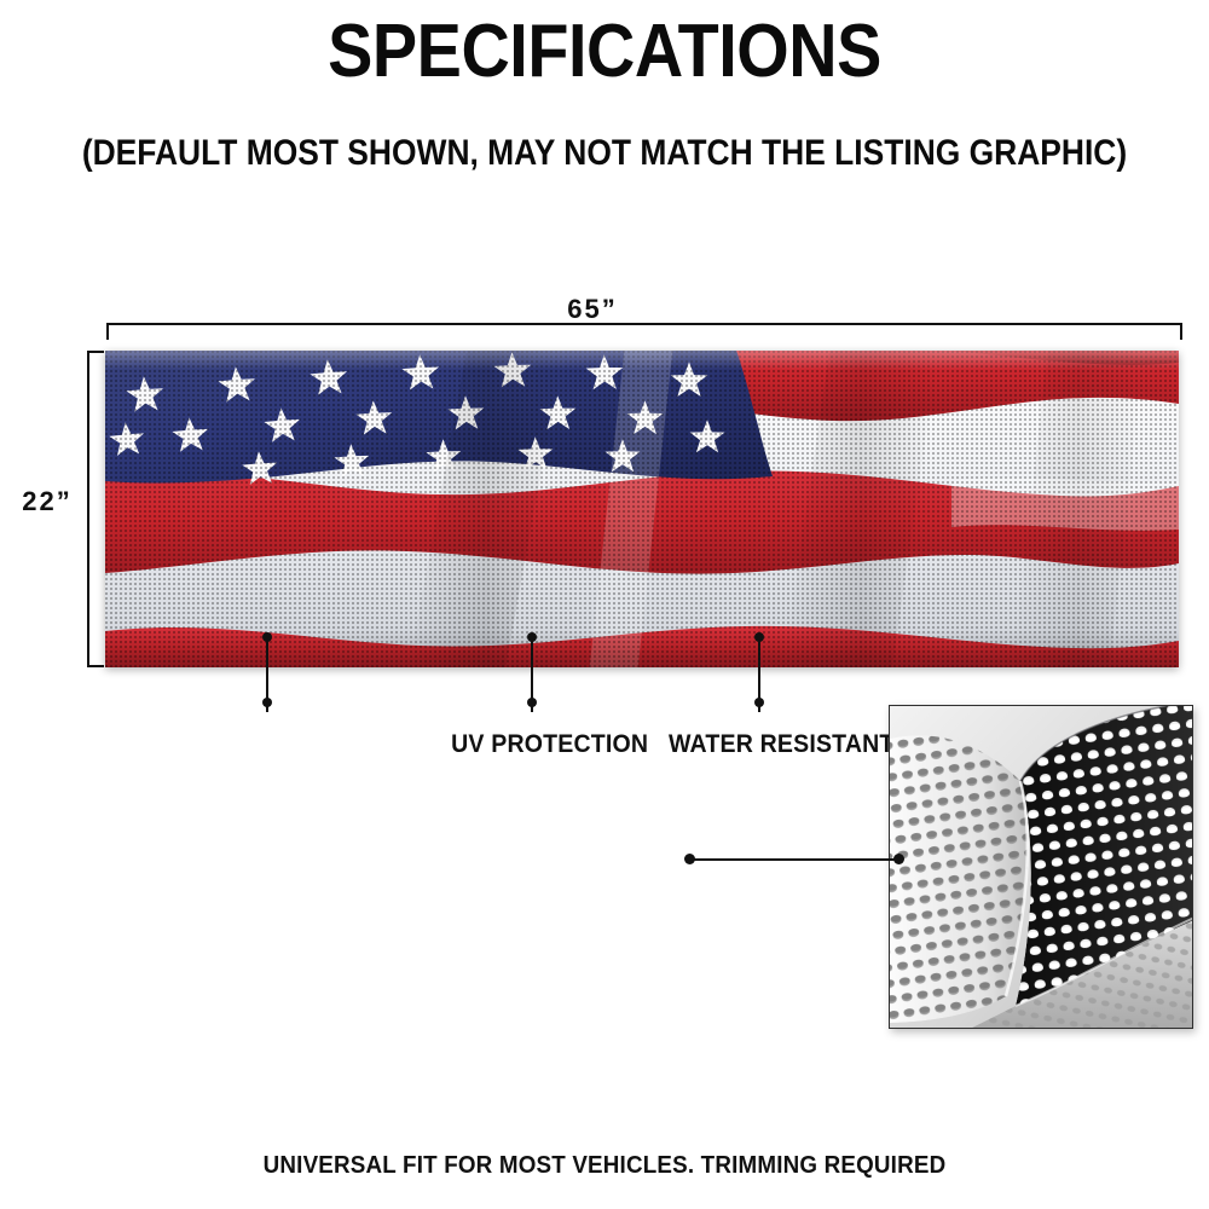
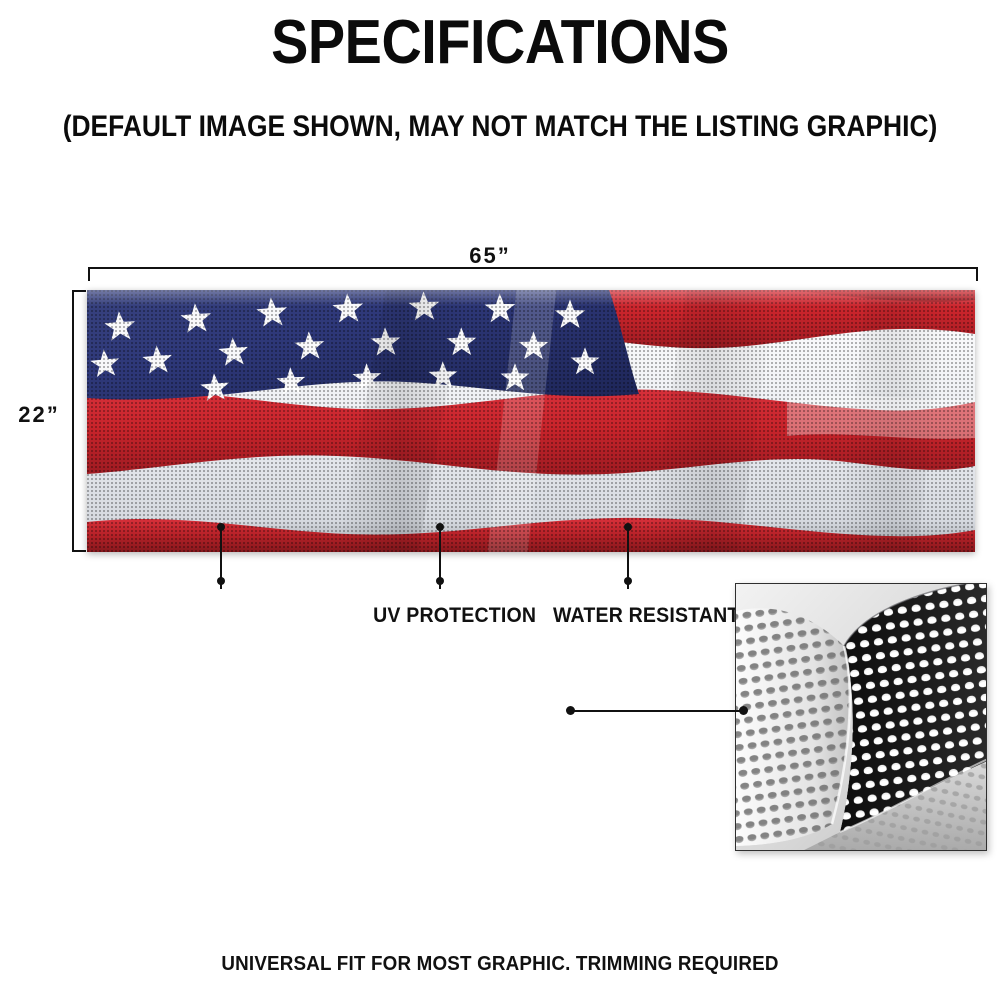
  SPECIFICATIONS
- (DEFAULT MOST SHOWN, MAY NOT MATCH THE LISTING GRAPHIC)
+ (DEFAULT IMAGE SHOWN, MAY NOT MATCH THE LISTING GRAPHIC)
  65”
  22”
  UV PROTECTION
  WATER RESISTANT
- UNIVERSAL FIT FOR MOST VEHICLES. TRIMMING REQUIRED
+ UNIVERSAL FIT FOR MOST GRAPHIC. TRIMMING REQUIRED
